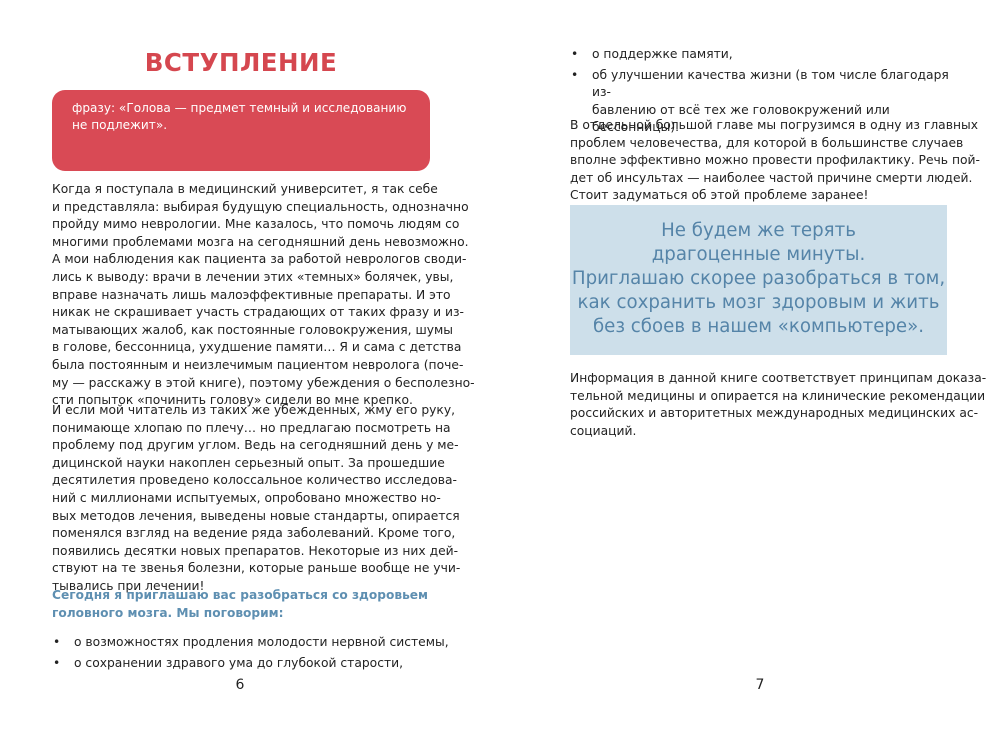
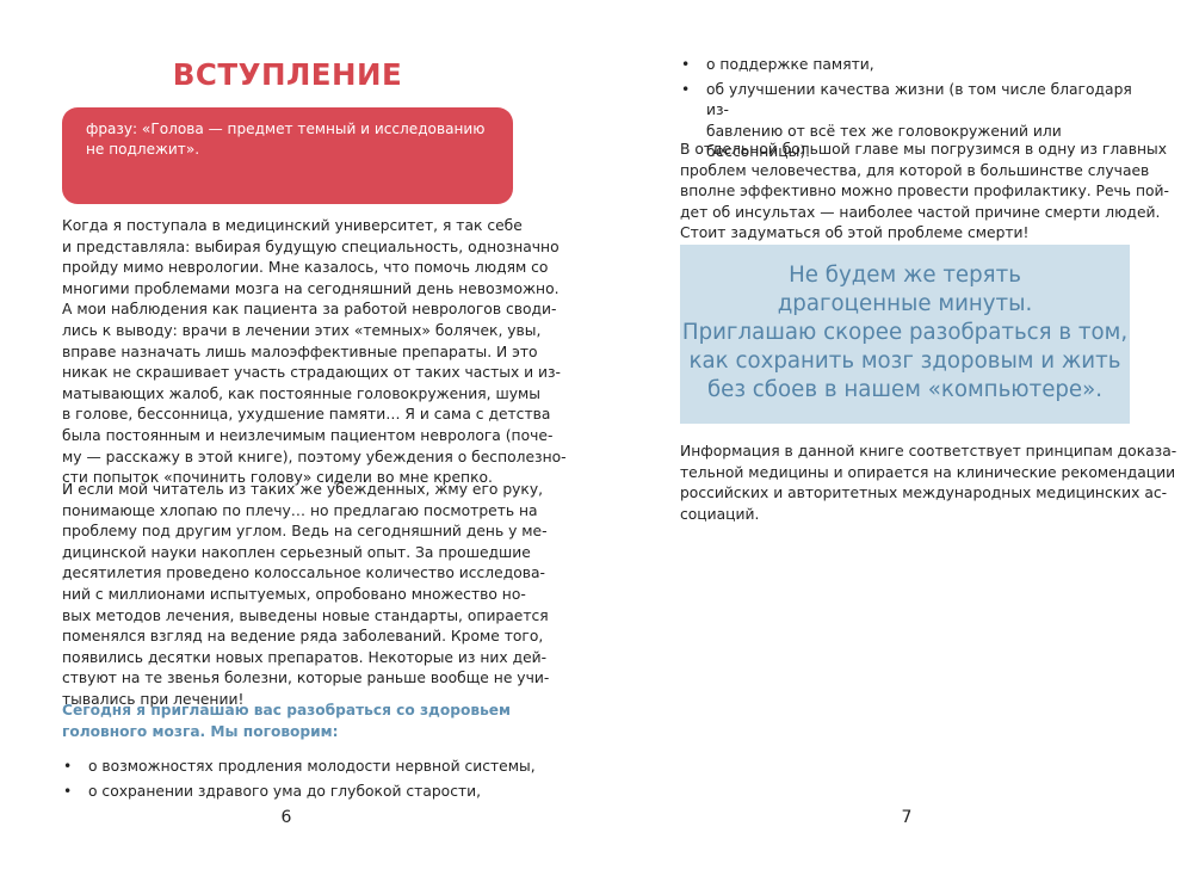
  ВСТУПЛЕНИЕ
  фразу: «Голова — предмет темный и исследованию
  не подлежит».
  Когда я поступала в медицинский университет, я так себе
  и представляла: выбирая будущую специальность, однозначно
  пройду мимо неврологии. Мне казалось, что помочь людям со
  многими проблемами мозга на сегодняшний день невозможно.
  А мои наблюдения как пациента за работой неврологов своди-
  лись к выводу: врачи в лечении этих «темных» болячек, увы,
  вправе назначать лишь малоэффективные препараты. И это
- никак не скрашивает участь страдающих от таких фразу и из-
+ никак не скрашивает участь страдающих от таких частых и из-
  матывающих жалоб, как постоянные головокружения, шумы
  в голове, бессонница, ухудшение памяти… Я и сама с детства
  была постоянным и неизлечимым пациентом невролога (поче-
  му — расскажу в этой книге), поэтому убеждения о бесполезно-
  сти попыток «починить голову» сидели во мне крепко.
  И если мой читатель из таких же убежденных, жму его руку,
  понимающе хлопаю по плечу… но предлагаю посмотреть на
  проблему под другим углом. Ведь на сегодняшний день у ме-
  дицинской науки накоплен серьезный опыт. За прошедшие
  десятилетия проведено колоссальное количество исследова-
  ний с миллионами испытуемых, опробовано множество но-
  вых методов лечения, выведены новые стандарты, опирается
  поменялся взгляд на ведение ряда заболеваний. Кроме того,
  появились десятки новых препаратов. Некоторые из них дей-
  ствуют на те звенья болезни, которые раньше вообще не учи-
  тывались при лечении!
  Сегодня я приглашаю вас разобраться со здоровьем
  головного мозга. Мы поговорим:
  •
  о возможностях продления молодости нервной системы,
  •
  о сохранении здравого ума до глубокой старости,
  6
  •
  о поддержке памяти,
  •
  об улучшении качества жизни (в том числе благодаря из-
  бавлению от всё тех же головокружений или бессонницы).
  В отдельной большой главе мы погрузимся в одну из главных
  проблем человечества, для которой в большинстве случаев
  вполне эффективно можно провести профилактику. Речь пой-
  дет об инсультах — наиболее частой причине смерти людей.
- Стоит задуматься об этой проблеме заранее!
+ Стоит задуматься об этой проблеме смерти!
  Не будем же терять
  драгоценные минуты.
  Приглашаю скорее разобраться в том,
  как сохранить мозг здоровым и жить
  без сбоев в нашем «компьютере».
  Информация в данной книге соответствует принципам доказа-
  тельной медицины и опирается на клинические рекомендации
  российских и авторитетных международных медицинских ас-
  социаций.
  7
